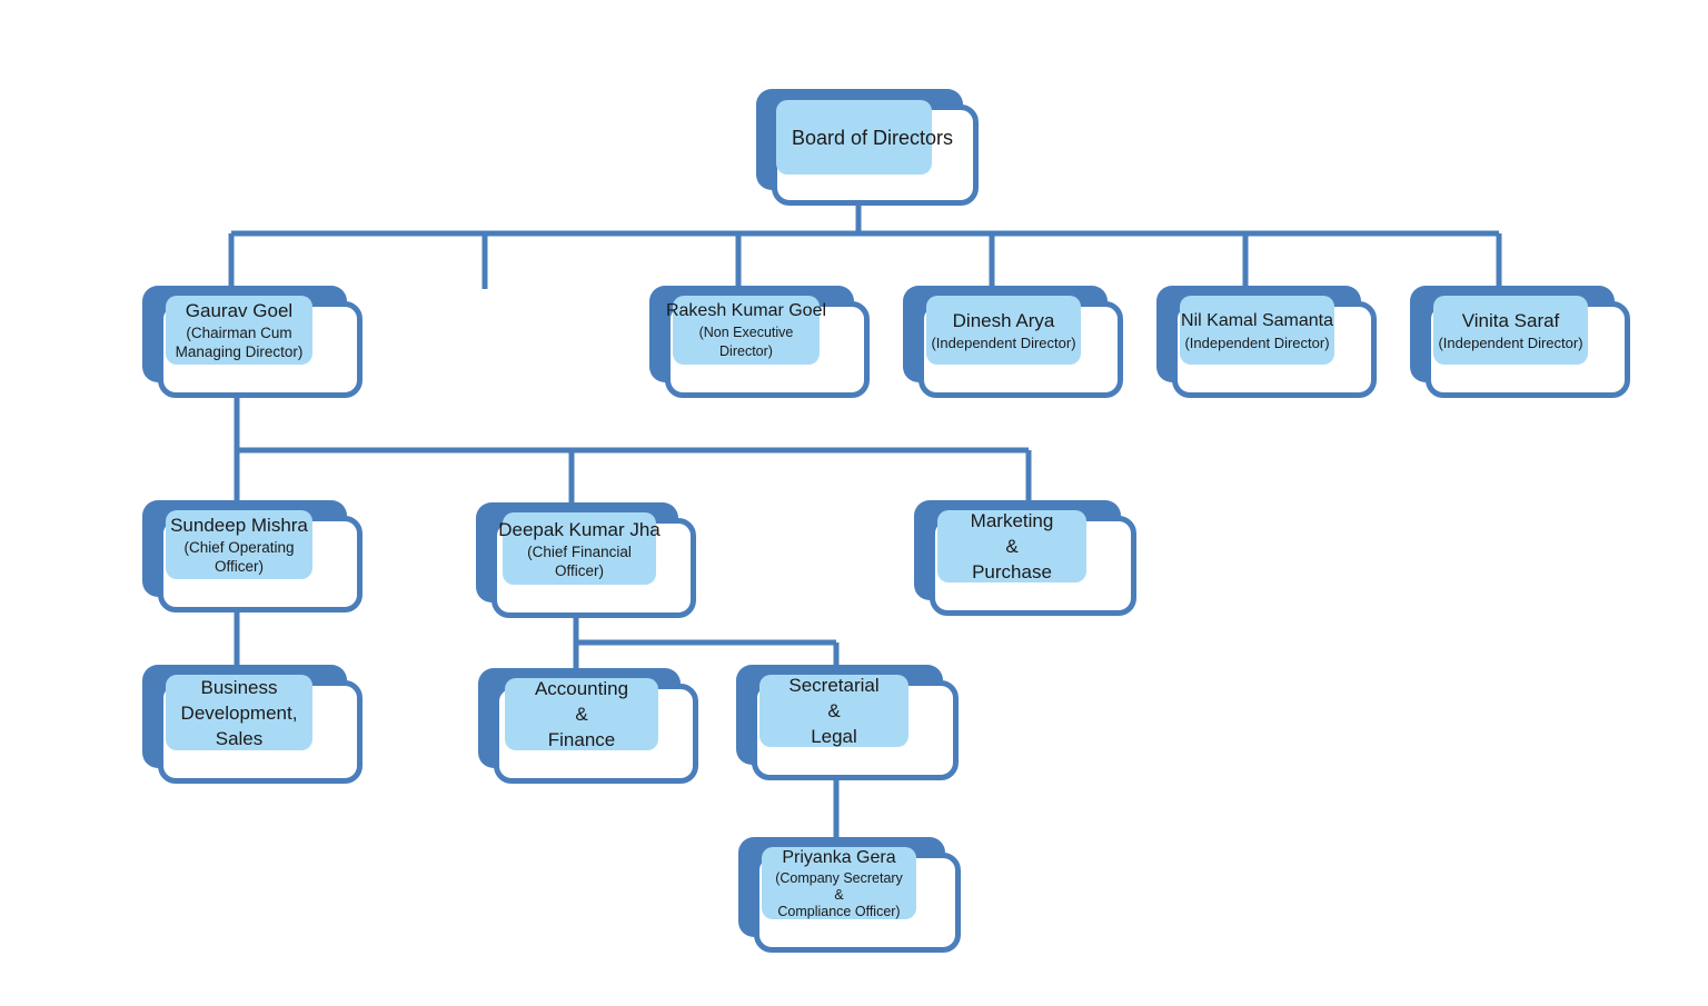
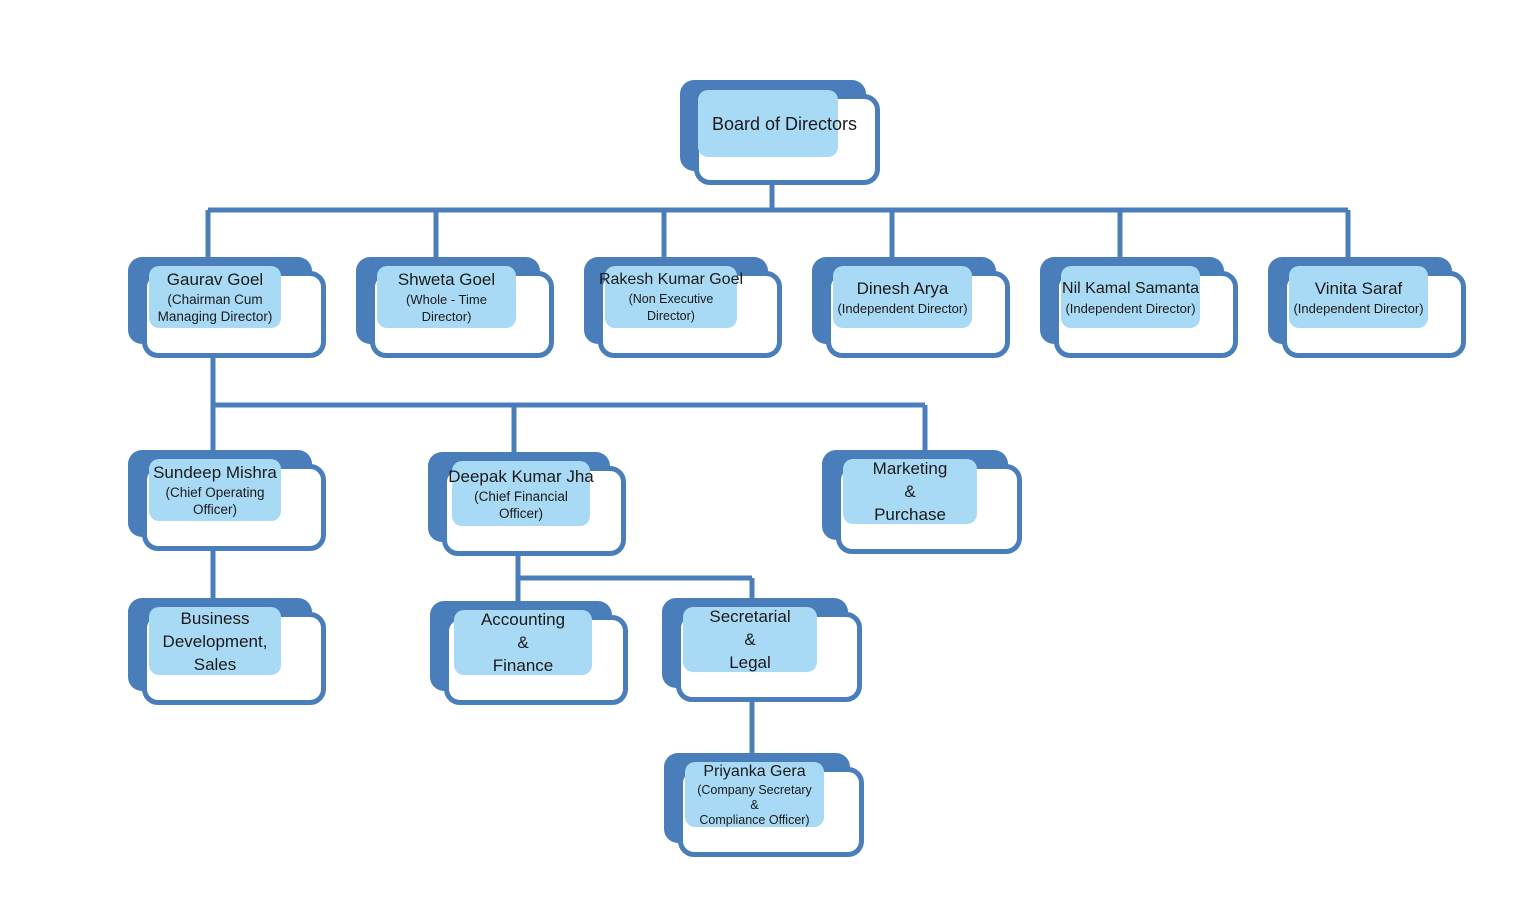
  Board of Directors
  Gaurav Goel
  (Chairman Cum
  Managing Director)
+ Shweta Goel
+ (Whole - Time Director)
  Rakesh Kumar Goel
  (Non Executive
  Director)
  Dinesh Arya
  (Independent Director)
  Nil Kamal Samanta
  (Independent Director)
  Vinita Saraf
  (Independent Director)
  Sundeep Mishra
  (Chief Operating
  Officer)
  Deepak Kumar Jha
  (Chief Financial
  Officer)
  Marketing
  &
  Purchase
  Business
  Development,
  Sales
  Accounting
  &
  Finance
  Secretarial
  &
  Legal
  Priyanka Gera
  (Company Secretary
  &
  Compliance Officer)
